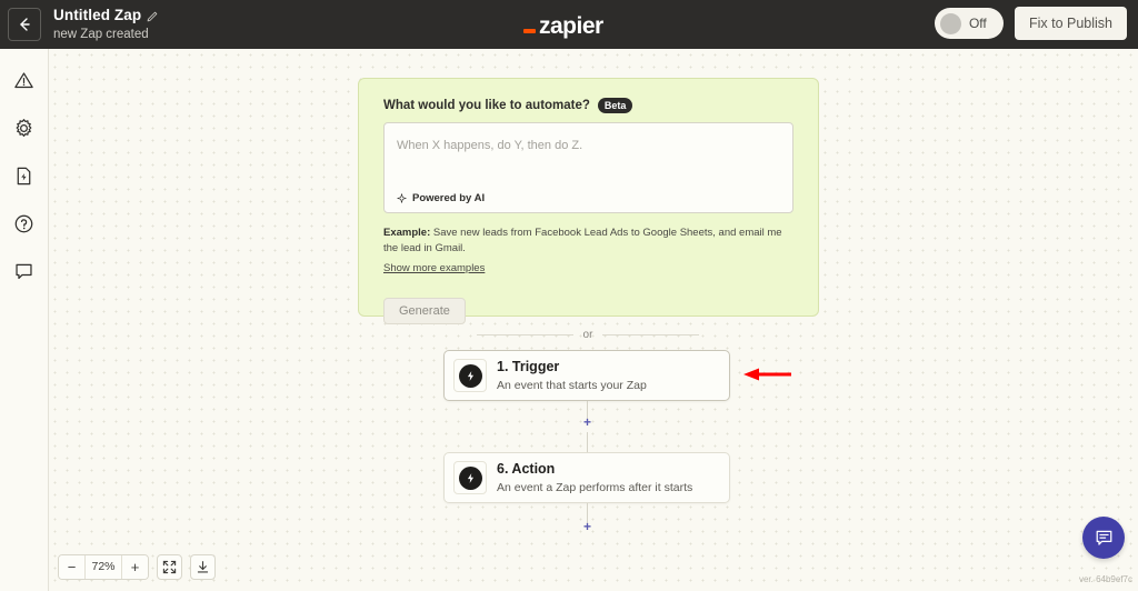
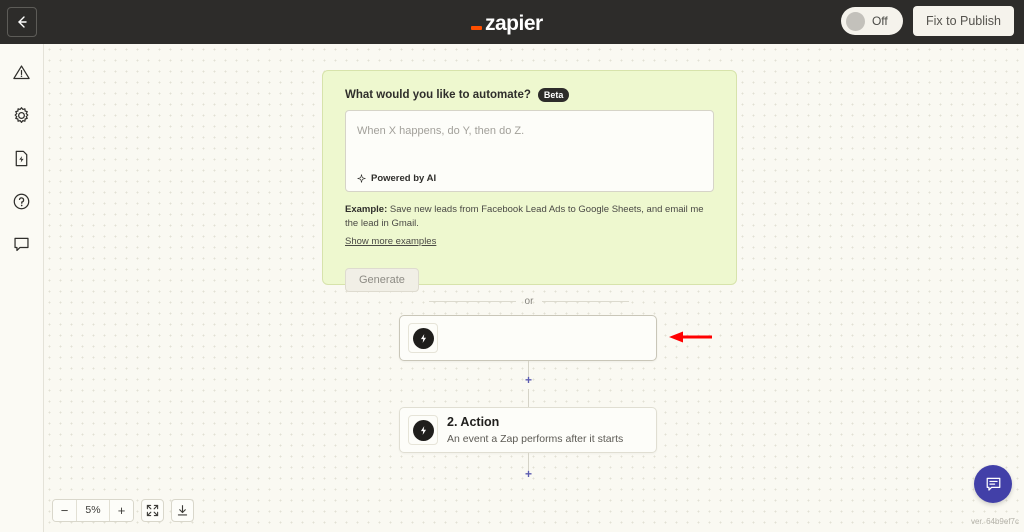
- Untitled Zap
- new Zap created
  zapier
  Off
  Fix to Publish
  What would you like to automate?
  Beta
  When X happens, do Y, then do Z.
  Powered by AI
  Example: Save new leads from Facebook Lead Ads to Google Sheets, and email me the lead in Gmail.
  Show more examples
  Generate
  or
- 1. Trigger
- An event that starts your Zap
  +
- 6. Action
+ 2. Action
  An event a Zap performs after it starts
  +
  −
- 72%
+ 5%
  +
  ver. 64b9ef7c
